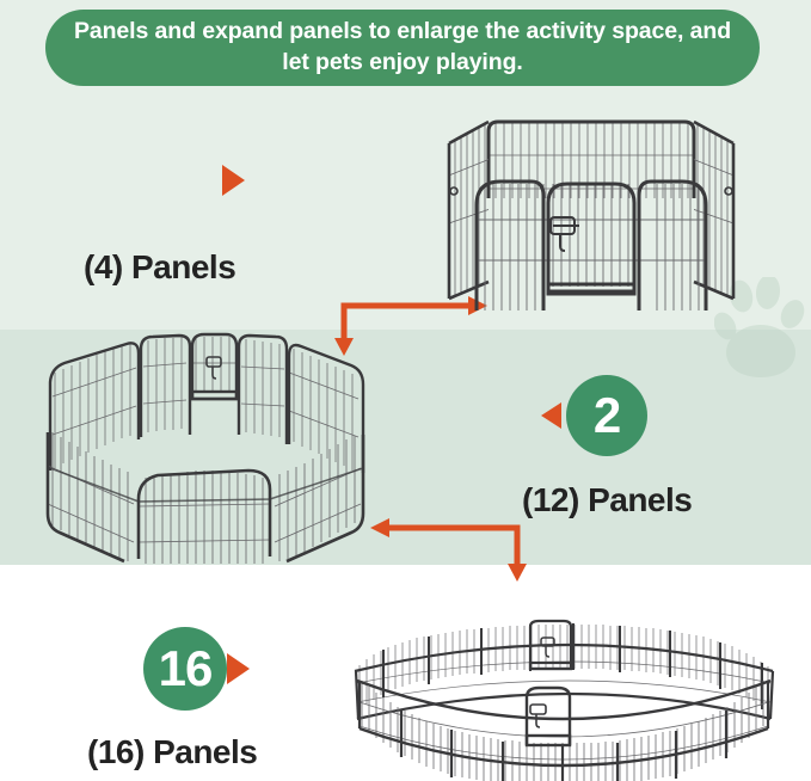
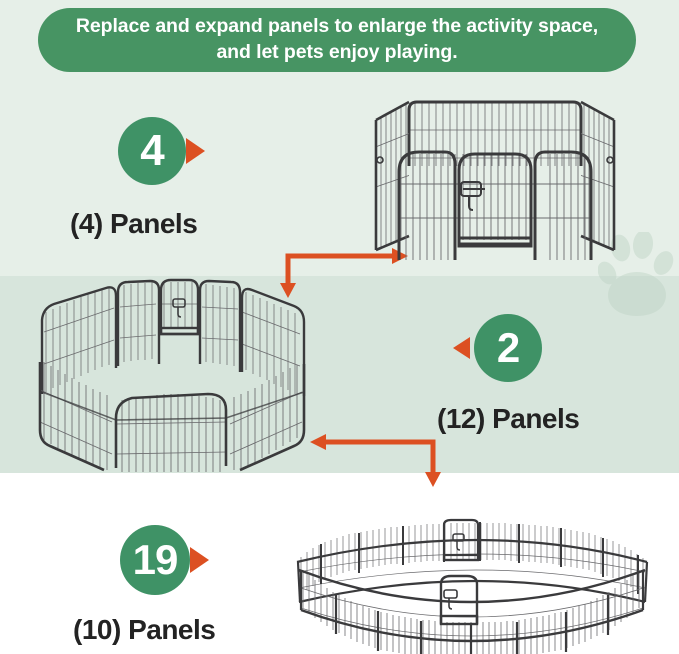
- Panels and expand panels to enlarge the activity space, and let pets enjoy playing.
+ Replace and expand panels to enlarge the activity space, and let pets enjoy playing.
+ 4
  (4) Panels
  2
  (12) Panels
- 16
+ 19
- (16) Panels
+ (10) Panels
